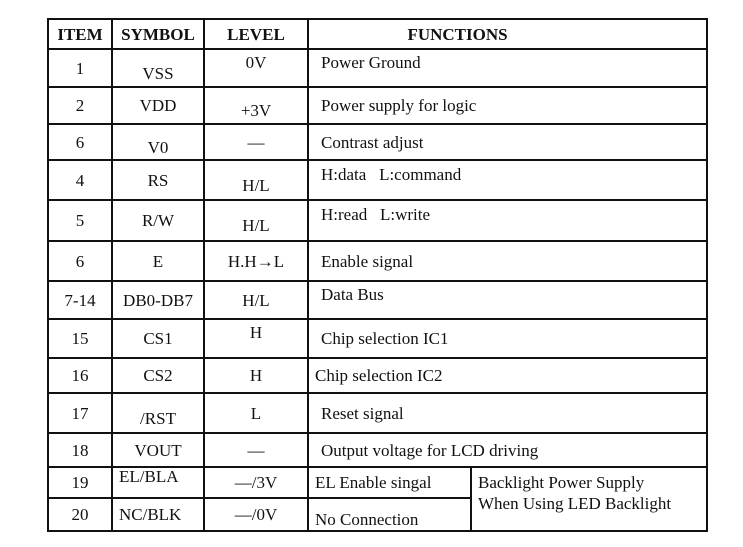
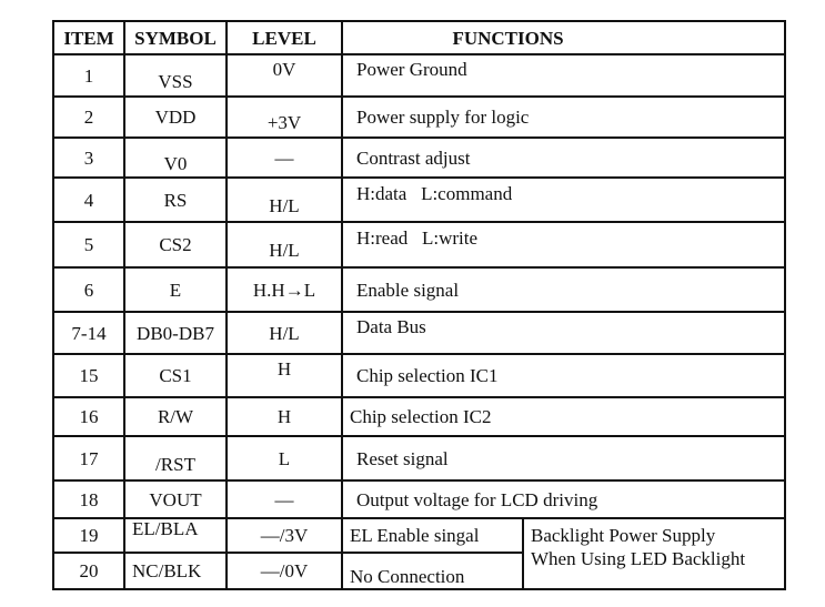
  ITEM	SYMBOL	LEVEL	FUNCTIONS
  1	VSS	0V	Power Ground
  2	VDD	+3V	Power supply for logic
- 6	V0	—	Contrast adjust
+ 3	V0	—	Contrast adjust
  4	RS	H/L	H:data L:command
- 5	R/W	H/L	H:read L:write
+ 5	CS2	H/L	H:read L:write
  6	E	H.H→L	Enable signal
  7-14	DB0-DB7	H/L	Data Bus
  15	CS1	H	Chip selection IC1
- 16	CS2	H	Chip selection IC2
+ 16	R/W	H	Chip selection IC2
  17	/RST	L	Reset signal
  18	VOUT	—	Output voltage for LCD driving
  19	EL/BLA	—/3V	EL Enable singal	Backlight Power Supply When Using LED Backlight
  20	NC/BLK	—/0V	No Connection
